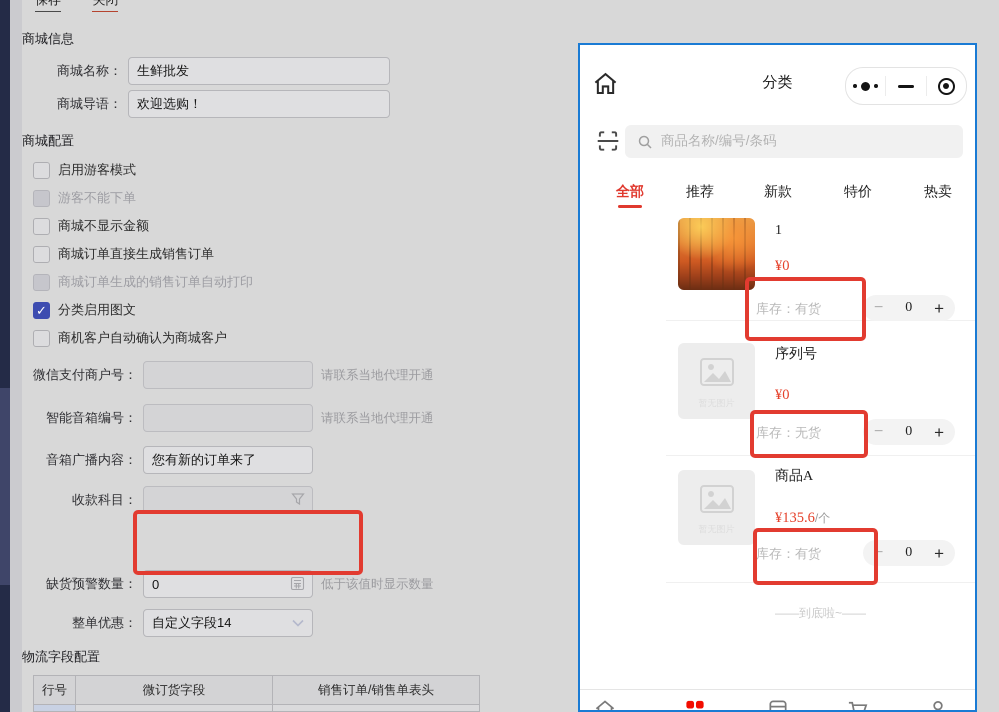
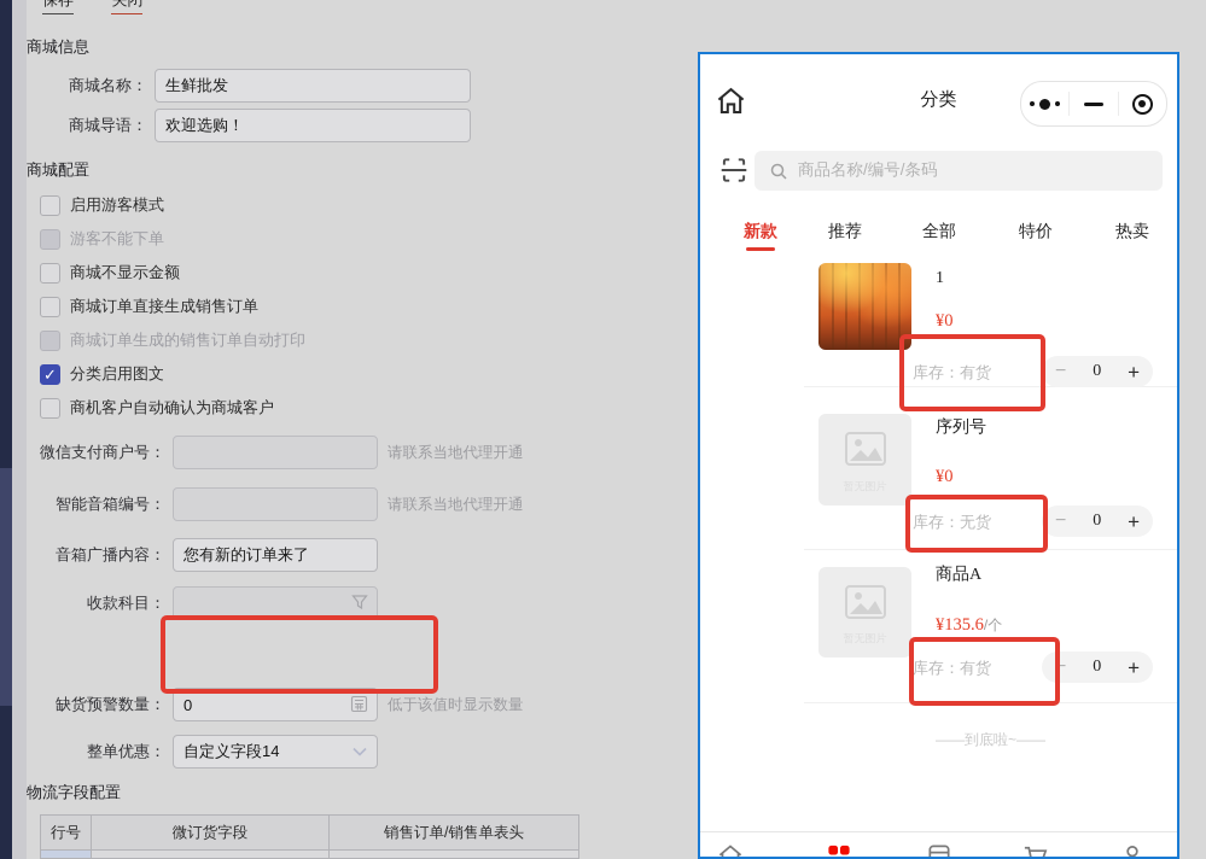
  商城信息
  商城名称：
  生鲜批发
  商城导语：
  欢迎选购！
  商城配置
  启用游客模式
  游客不能下单
  商城不显示金额
  商城订单直接生成销售订单
  商城订单生成的销售订单自动打印
  分类启用图文
  商机客户自动确认为商城客户
  微信支付商户号：
  请联系当地代理开通
  智能音箱编号：
  请联系当地代理开通
  音箱广播内容：
  您有新的订单来了
  收款科目：
  缺货预警数量：
  0
  低于该值时显示数量
  整单优惠：
  自定义字段14
  物流字段配置
  行号
  微订货字段
  销售订单/销售单表头
  分类
  商品名称/编号/条码
- 全部
+ 新款
  推荐
- 新款
+ 全部
  特价
  热卖
  1
  ¥0
  库存：有货
  −
  0
  +
  序列号
  ¥0
  库存：无货
  −
  0
  +
  商品A
  ¥135.6/个
  库存：有货
  −
  0
  +
  ——到底啦~——
